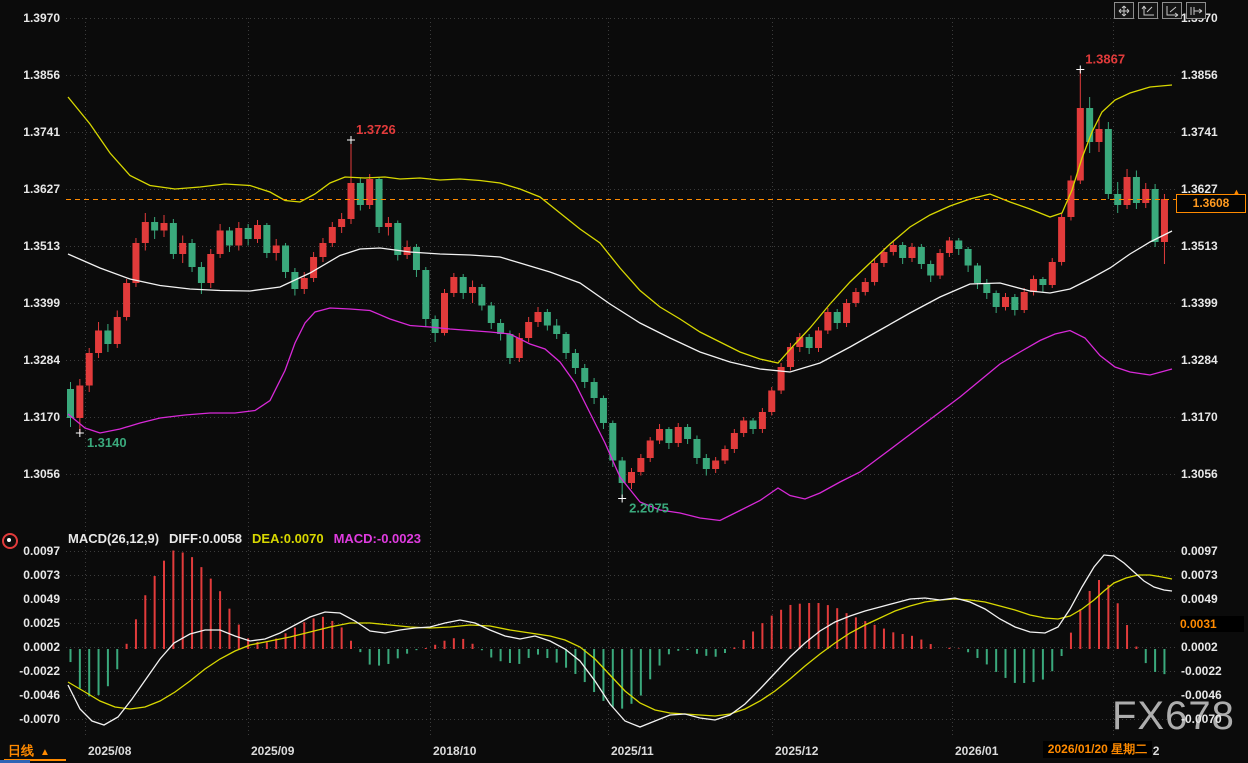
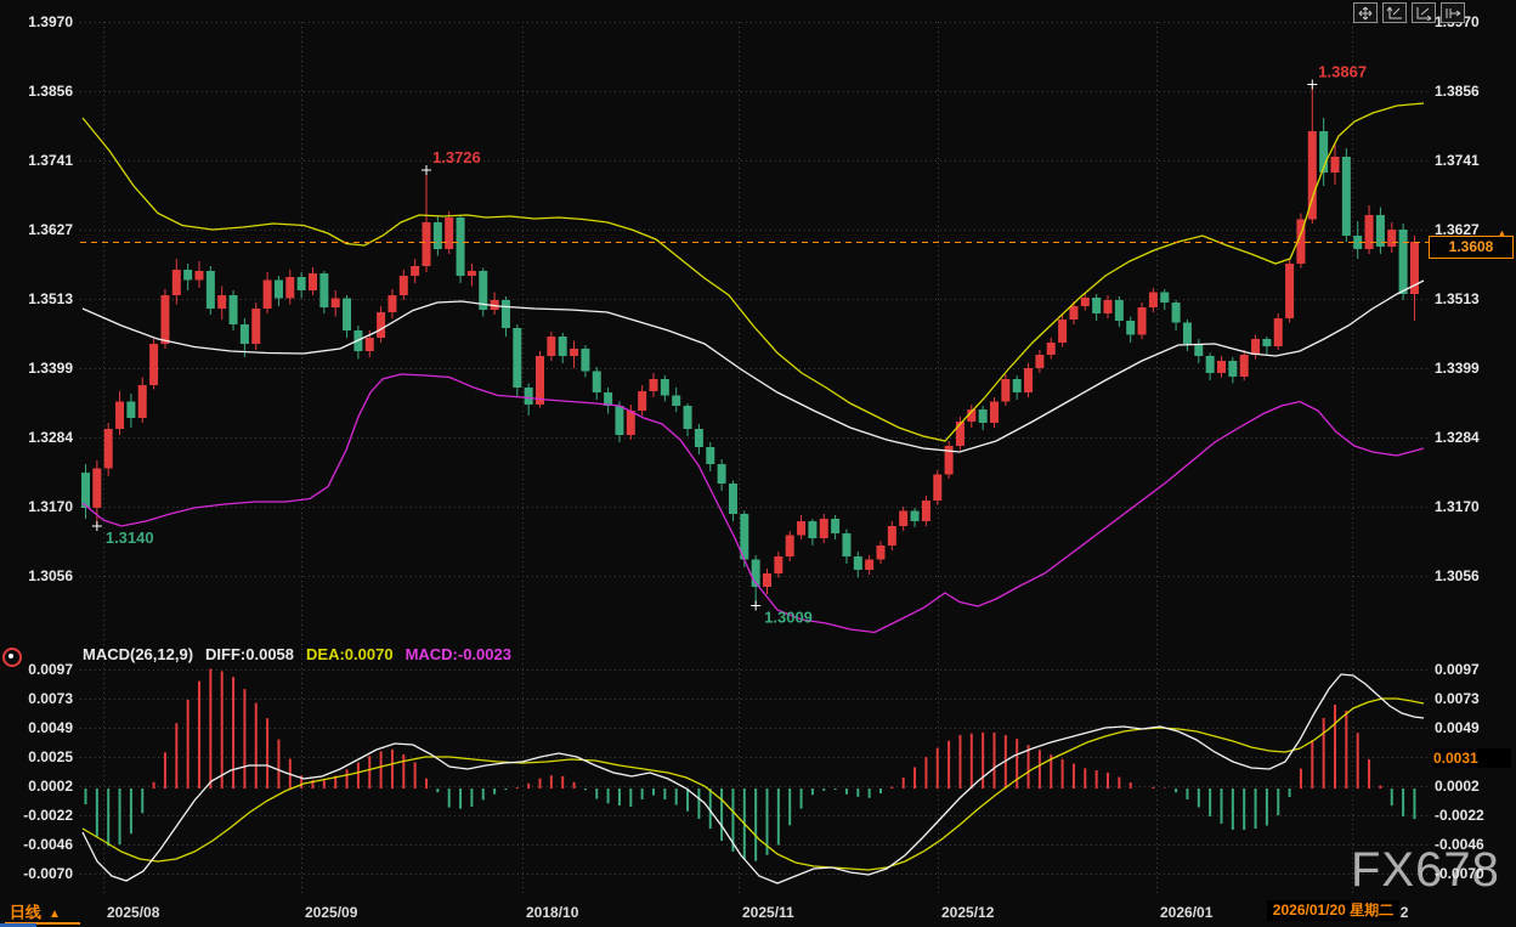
  1.3726
  1.3140
  1.3867
- 2.2075
+ 1.3009
  ▲
  1.3608
  MACD(26,12,9)
  DIFF:0.0058
  DEA:0.0070
  MACD:-0.0023
  0.0031
  FX678
  日线 ▲
  2026/01/20 星期二
  1.3970
  1.3856
  1.3856
  1.3741
  1.3741
  1.3627
  1.3627
  1.3513
  1.3513
  1.3399
  1.3399
  1.3284
  1.3284
  1.3170
  1.3170
  1.3056
  1.3056
  0.0097
  0.0073
  0.0049
  0.0025
  0.0002
  -0.0022
  -0.0046
  -0.0070
  0.0097
  0.0073
  0.0049
  0.0002
  -0.0022
  -0.0046
  -0.0070
  2025/08
  2025/09
  2018/10
  2025/11
  2025/12
  2026/01
